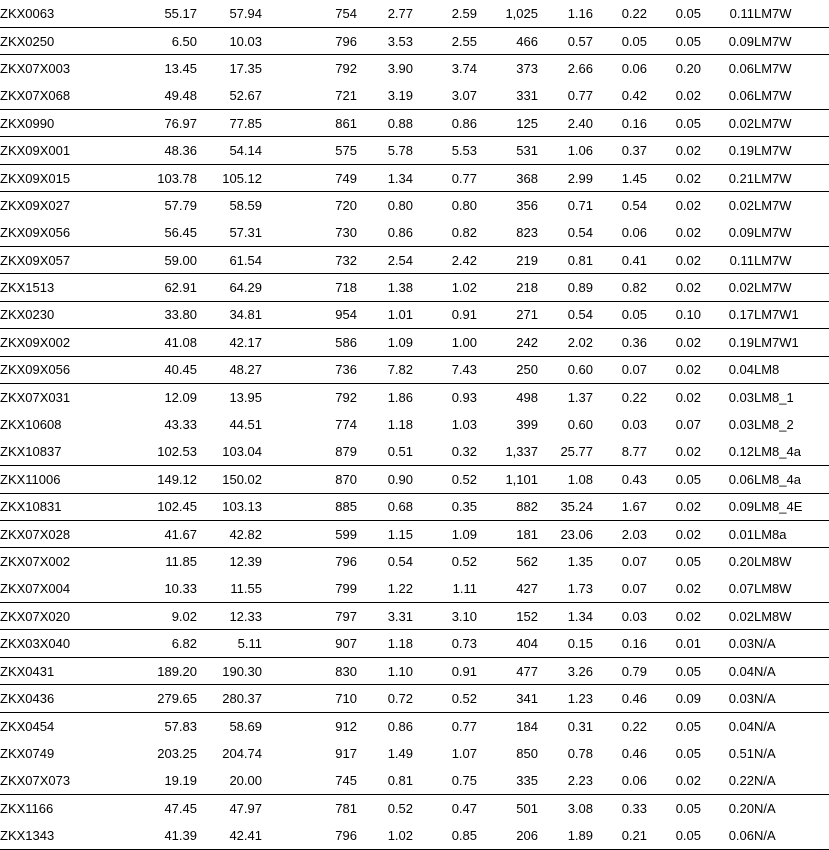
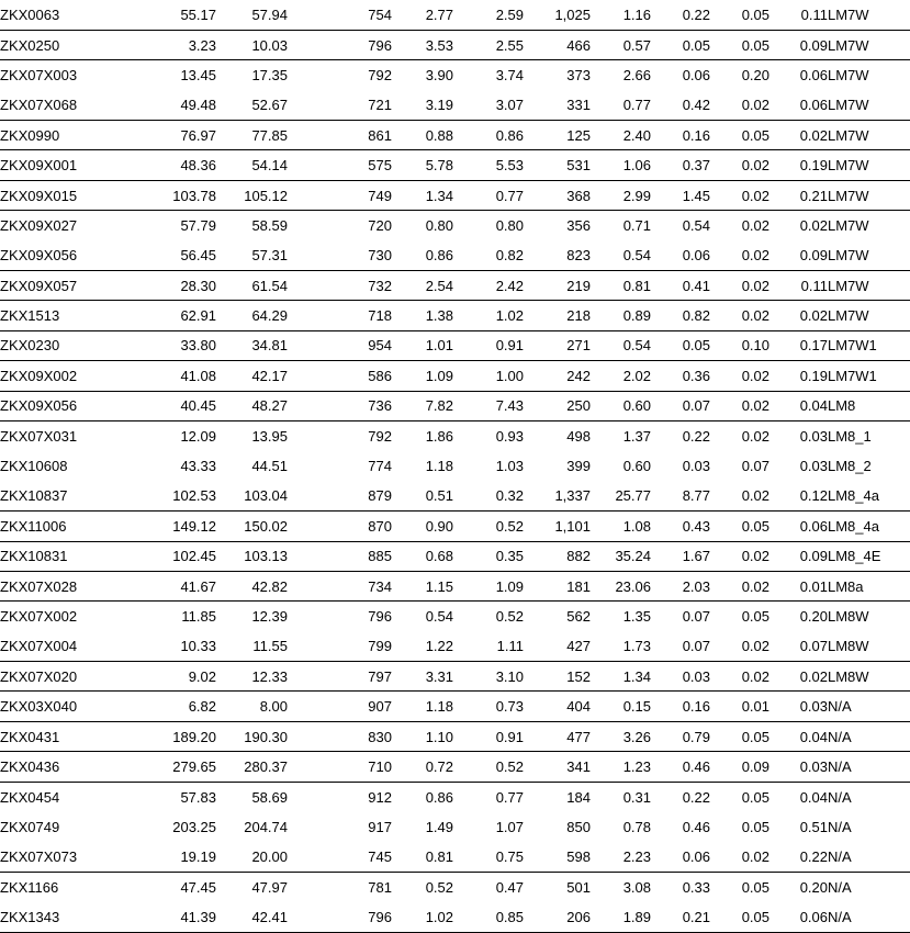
  ZKX0063	55.17	57.94	754	2.77	2.59	1,025	1.16	0.22	0.05	0.11	LM7W
- ZKX0250	6.50	10.03	796	3.53	2.55	466	0.57	0.05	0.05	0.09	LM7W
+ ZKX0250	3.23	10.03	796	3.53	2.55	466	0.57	0.05	0.05	0.09	LM7W
  ZKX07X003	13.45	17.35	792	3.90	3.74	373	2.66	0.06	0.20	0.06	LM7W
  ZKX07X068	49.48	52.67	721	3.19	3.07	331	0.77	0.42	0.02	0.06	LM7W
  ZKX0990	76.97	77.85	861	0.88	0.86	125	2.40	0.16	0.05	0.02	LM7W
  ZKX09X001	48.36	54.14	575	5.78	5.53	531	1.06	0.37	0.02	0.19	LM7W
  ZKX09X015	103.78	105.12	749	1.34	0.77	368	2.99	1.45	0.02	0.21	LM7W
  ZKX09X027	57.79	58.59	720	0.80	0.80	356	0.71	0.54	0.02	0.02	LM7W
  ZKX09X056	56.45	57.31	730	0.86	0.82	823	0.54	0.06	0.02	0.09	LM7W
- ZKX09X057	59.00	61.54	732	2.54	2.42	219	0.81	0.41	0.02	0.11	LM7W
+ ZKX09X057	28.30	61.54	732	2.54	2.42	219	0.81	0.41	0.02	0.11	LM7W
  ZKX1513	62.91	64.29	718	1.38	1.02	218	0.89	0.82	0.02	0.02	LM7W
  ZKX0230	33.80	34.81	954	1.01	0.91	271	0.54	0.05	0.10	0.17	LM7W1
  ZKX09X002	41.08	42.17	586	1.09	1.00	242	2.02	0.36	0.02	0.19	LM7W1
  ZKX09X056	40.45	48.27	736	7.82	7.43	250	0.60	0.07	0.02	0.04	LM8
  ZKX07X031	12.09	13.95	792	1.86	0.93	498	1.37	0.22	0.02	0.03	LM8_1
  ZKX10608	43.33	44.51	774	1.18	1.03	399	0.60	0.03	0.07	0.03	LM8_2
  ZKX10837	102.53	103.04	879	0.51	0.32	1,337	25.77	8.77	0.02	0.12	LM8_4a
  ZKX11006	149.12	150.02	870	0.90	0.52	1,101	1.08	0.43	0.05	0.06	LM8_4a
  ZKX10831	102.45	103.13	885	0.68	0.35	882	35.24	1.67	0.02	0.09	LM8_4E
- ZKX07X028	41.67	42.82	599	1.15	1.09	181	23.06	2.03	0.02	0.01	LM8a
+ ZKX07X028	41.67	42.82	734	1.15	1.09	181	23.06	2.03	0.02	0.01	LM8a
  ZKX07X002	11.85	12.39	796	0.54	0.52	562	1.35	0.07	0.05	0.20	LM8W
  ZKX07X004	10.33	11.55	799	1.22	1.11	427	1.73	0.07	0.02	0.07	LM8W
  ZKX07X020	9.02	12.33	797	3.31	3.10	152	1.34	0.03	0.02	0.02	LM8W
- ZKX03X040	6.82	5.11	907	1.18	0.73	404	0.15	0.16	0.01	0.03	N/A
+ ZKX03X040	6.82	8.00	907	1.18	0.73	404	0.15	0.16	0.01	0.03	N/A
  ZKX0431	189.20	190.30	830	1.10	0.91	477	3.26	0.79	0.05	0.04	N/A
  ZKX0436	279.65	280.37	710	0.72	0.52	341	1.23	0.46	0.09	0.03	N/A
  ZKX0454	57.83	58.69	912	0.86	0.77	184	0.31	0.22	0.05	0.04	N/A
  ZKX0749	203.25	204.74	917	1.49	1.07	850	0.78	0.46	0.05	0.51	N/A
- ZKX07X073	19.19	20.00	745	0.81	0.75	335	2.23	0.06	0.02	0.22	N/A
+ ZKX07X073	19.19	20.00	745	0.81	0.75	598	2.23	0.06	0.02	0.22	N/A
  ZKX1166	47.45	47.97	781	0.52	0.47	501	3.08	0.33	0.05	0.20	N/A
  ZKX1343	41.39	42.41	796	1.02	0.85	206	1.89	0.21	0.05	0.06	N/A
